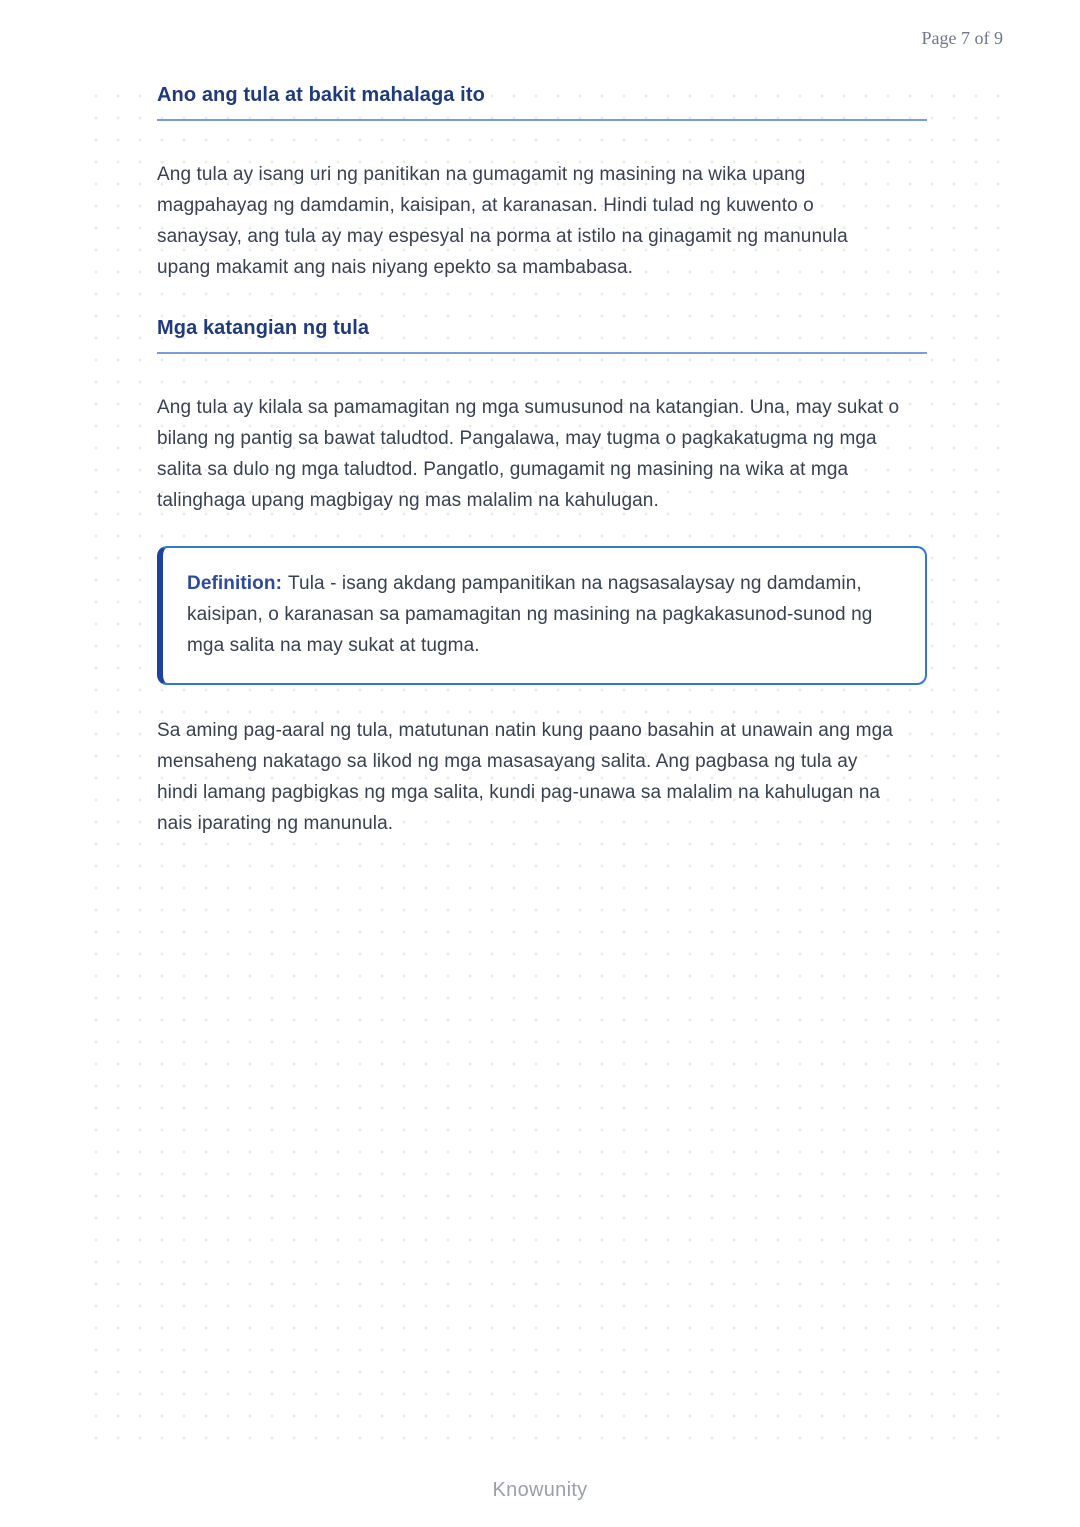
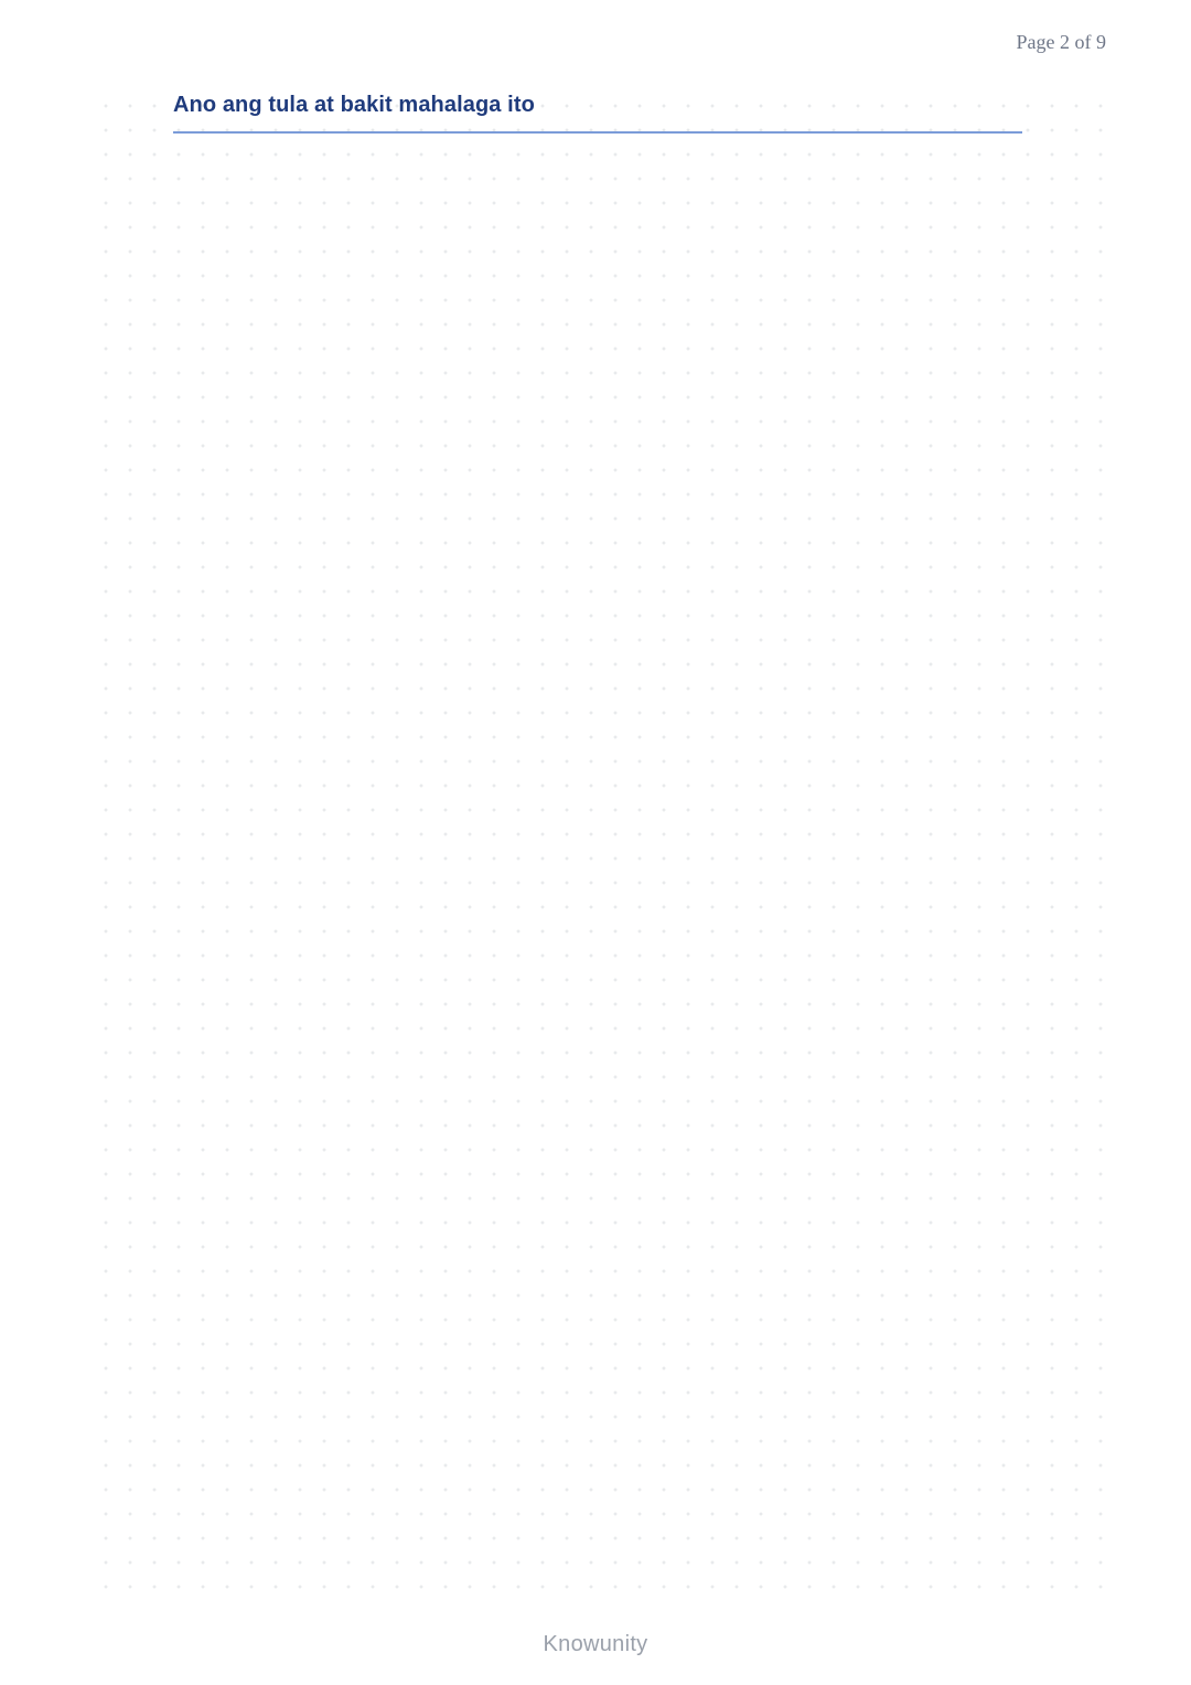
- Page 7 of 9
+ Page 2 of 9
  Ano ang tula at bakit mahalaga ito
- Ang tula ay isang uri ng panitikan na gumagamit ng masining na wika upang
- magpahayag ng damdamin, kaisipan, at karanasan. Hindi tulad ng kuwento o
- sanaysay, ang tula ay may espesyal na porma at istilo na ginagamit ng manunula
- upang makamit ang nais niyang epekto sa mambabasa.
- Mga katangian ng tula
- Ang tula ay kilala sa pamamagitan ng mga sumusunod na katangian. Una, may sukat o
- bilang ng pantig sa bawat taludtod. Pangalawa, may tugma o pagkakatugma ng mga
- salita sa dulo ng mga taludtod. Pangatlo, gumagamit ng masining na wika at mga
- talinghaga upang magbigay ng mas malalim na kahulugan.
- Definition: Tula - isang akdang pampanitikan na nagsasalaysay ng damdamin,
- kaisipan, o karanasan sa pamamagitan ng masining na pagkakasunod-sunod ng
- mga salita na may sukat at tugma.
- Sa aming pag-aaral ng tula, matutunan natin kung paano basahin at unawain ang mga
- mensaheng nakatago sa likod ng mga masasayang salita. Ang pagbasa ng tula ay
- hindi lamang pagbigkas ng mga salita, kundi pag-unawa sa malalim na kahulugan na
- nais iparating ng manunula.
  Knowunity
